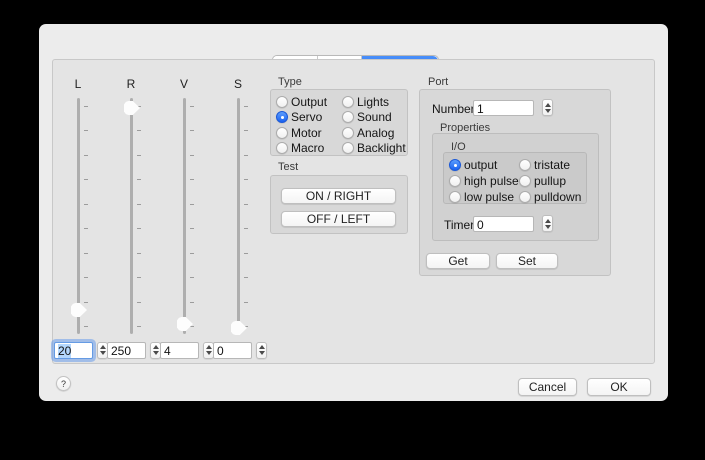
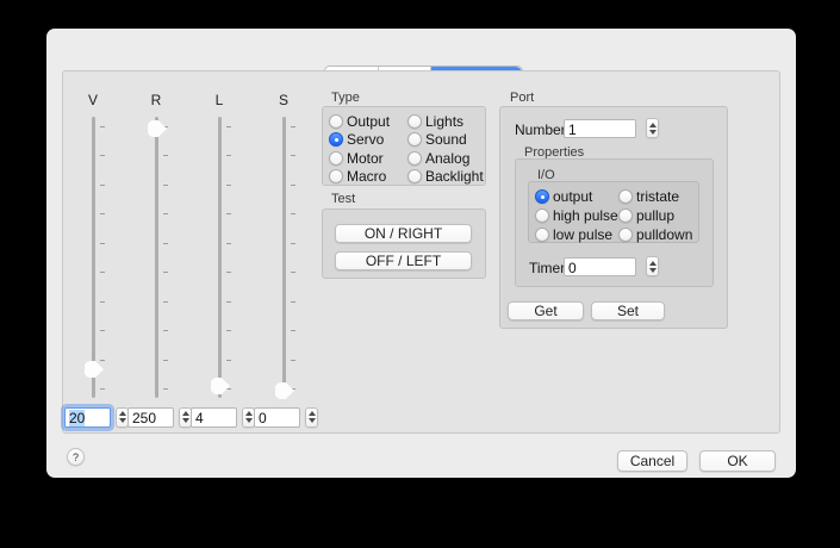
- L
+ V
  20
  R
  250
- V
+ L
  4
  S
  0
  Type
  Test
  ON / RIGHT
  OFF / LEFT
  Port
  Numbe
  1
  Properties
  I/O
  Time
  0
  Get
  Set
  Output
  Lights
  Servo
  Sound
  Motor
  Analog
  Macro
  Backlight
  output
  tristate
  high pulse
  pullup
  low pulse
  pulldown
  ?
  Cancel
  OK
